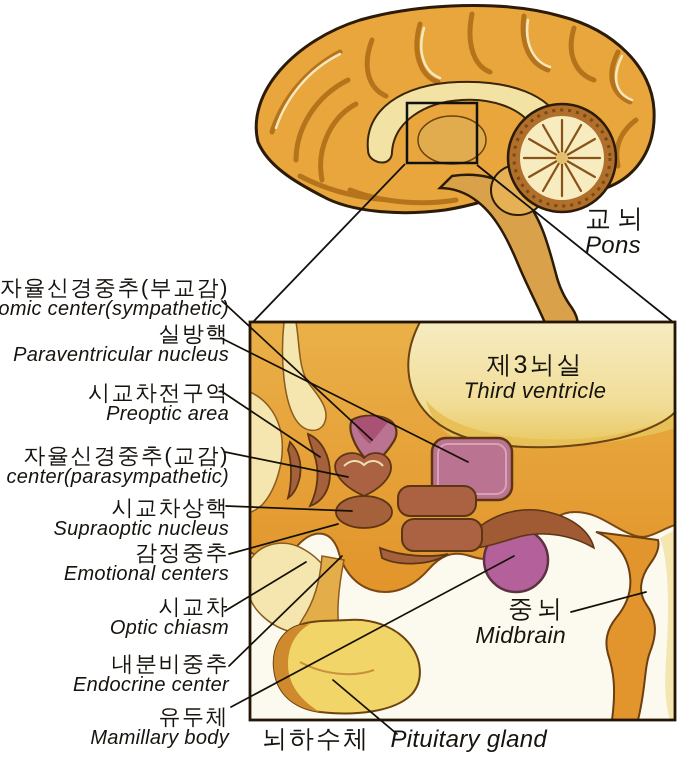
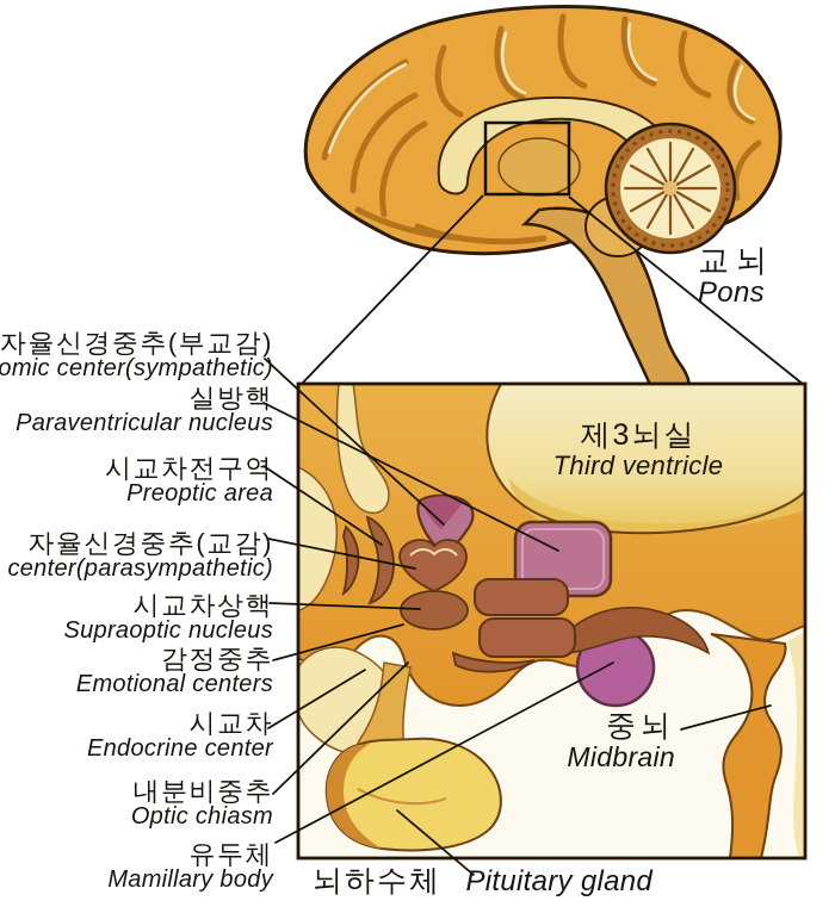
  자율신경중추(부교감)
  omic center(sympathetic)
  실방핵
  Paraventricular nucleus
  시교차전구역
  Preoptic area
  자율신경중추(교감)
  center(parasympathetic)
  시교차상핵
  Supraoptic nucleus
  감정중추
  Emotional centers
  시교차
- Optic chiasm
+ Endocrine center
  내분비중추
- Endocrine center
+ Optic chiasm
  유두체
  Mamillary body
  교뇌
  Pons
  제3뇌실
  Third ventricle
  중뇌
  Midbrain
  뇌하수체 Pituitary gland
